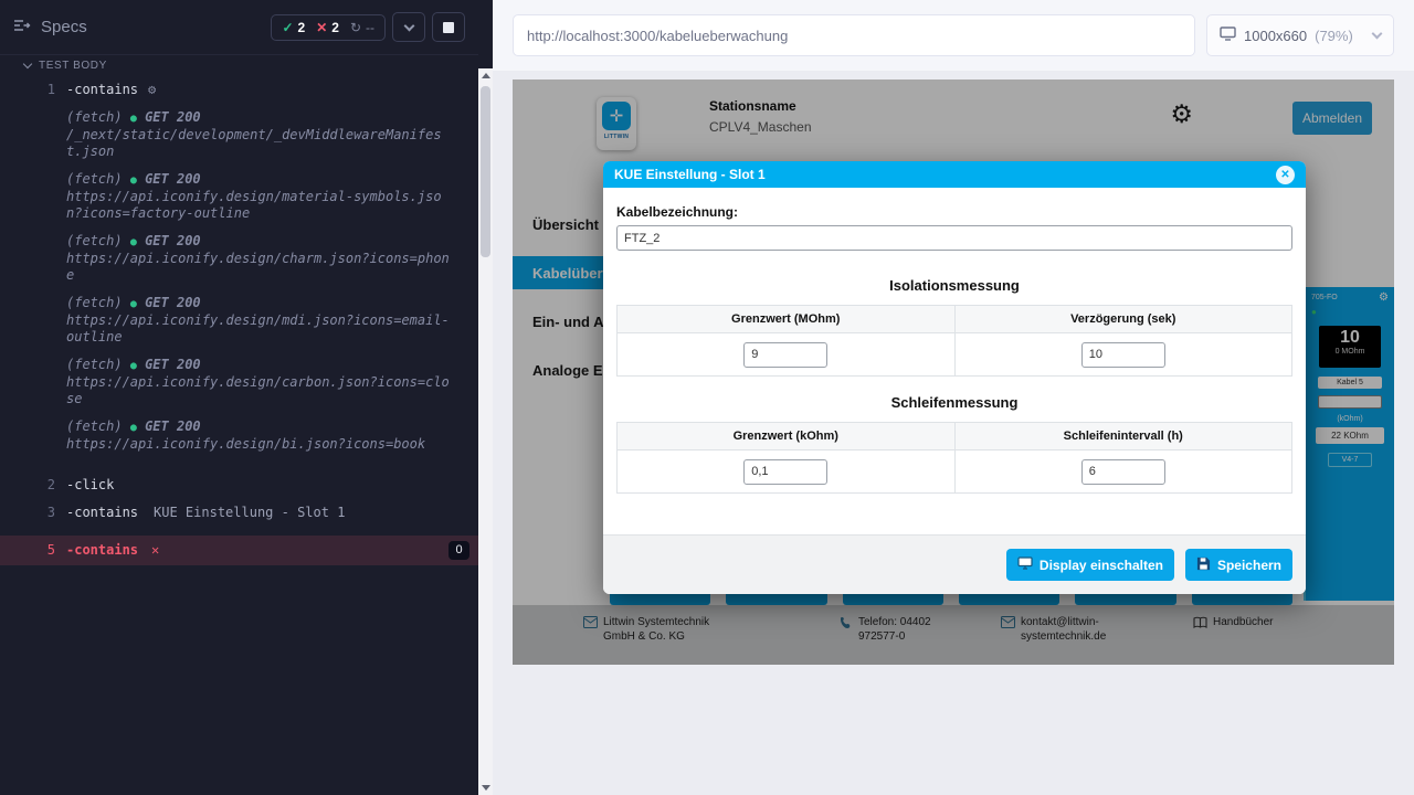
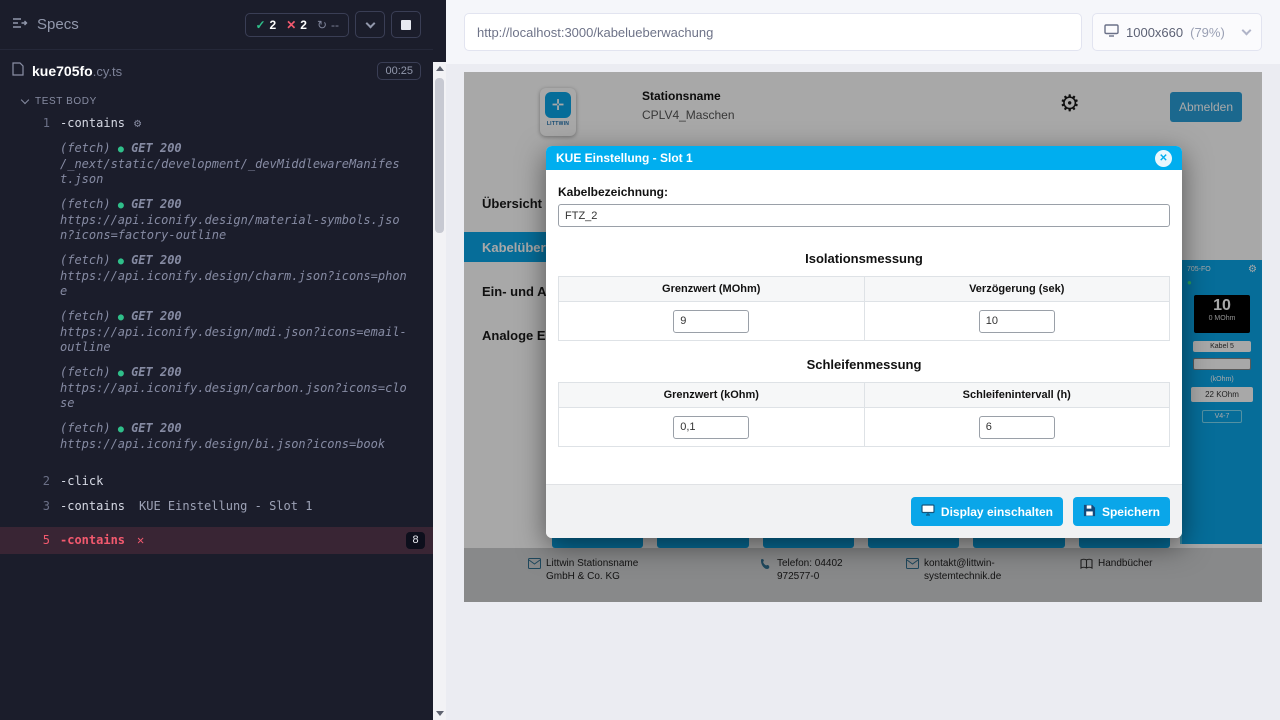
  Specs
  ✓
  2
  ✕
  2
  ↻
  --
+ kue705fo.cy.ts
+ 00:25
  TEST BODY
  1
  -contains
  ⚙
  (fetch) ● GET 200
  /_next/static/development/_devMiddlewareManifest.json
  (fetch) ● GET 200
  https://api.iconify.design/material-symbols.json?icons=factory-outline
  (fetch) ● GET 200
  https://api.iconify.design/charm.json?icons=phone
  (fetch) ● GET 200
  https://api.iconify.design/mdi.json?icons=email-outline
  (fetch) ● GET 200
  https://api.iconify.design/carbon.json?icons=close
  (fetch) ● GET 200
  https://api.iconify.design/bi.json?icons=book
  2
  -click
  3
  -contains
  KUE Einstellung - Slot 1
  5
  -contains
  ✕
- 0
+ 8
  http://localhost:3000/kabelueberwachung
  1000x660
  (79%)
  ✛
  Stationsname
  CPLV4_Maschen
  ⚙
  Abmelden
  Übersicht
  Kabelüber
  Ein- und A
  Analoge E
  ⚙
  ●
  10
  22 KOhm
- Littwin Systemtechnik GmbH & Co. KG
+ Littwin Stationsname GmbH & Co. KG
  Telefon: 04402 972577-0
  kontakt@littwin-systemtechnik.de
  Handbücher
  KUE Einstellung - Slot 1
  ✕
  Kabelbezeichnung:
  FTZ_2
  Isolationsmessung
  Grenzwert (MOhm)	Verzögerung (sek)
  9	10
  Schleifenmessung
  Grenzwert (kOhm)	Schleifenintervall (h)
  0,1	6
  Display einschalten
  Speichern
